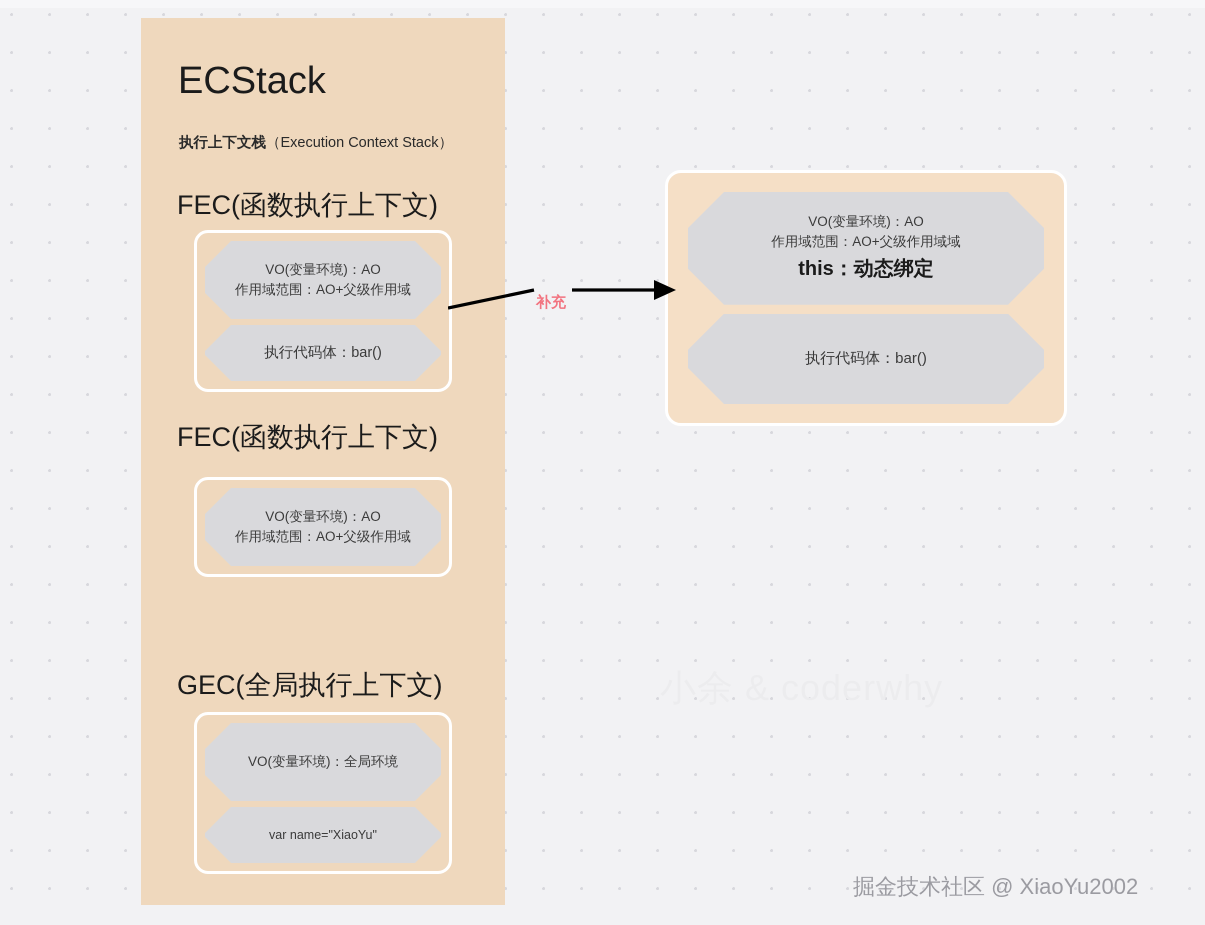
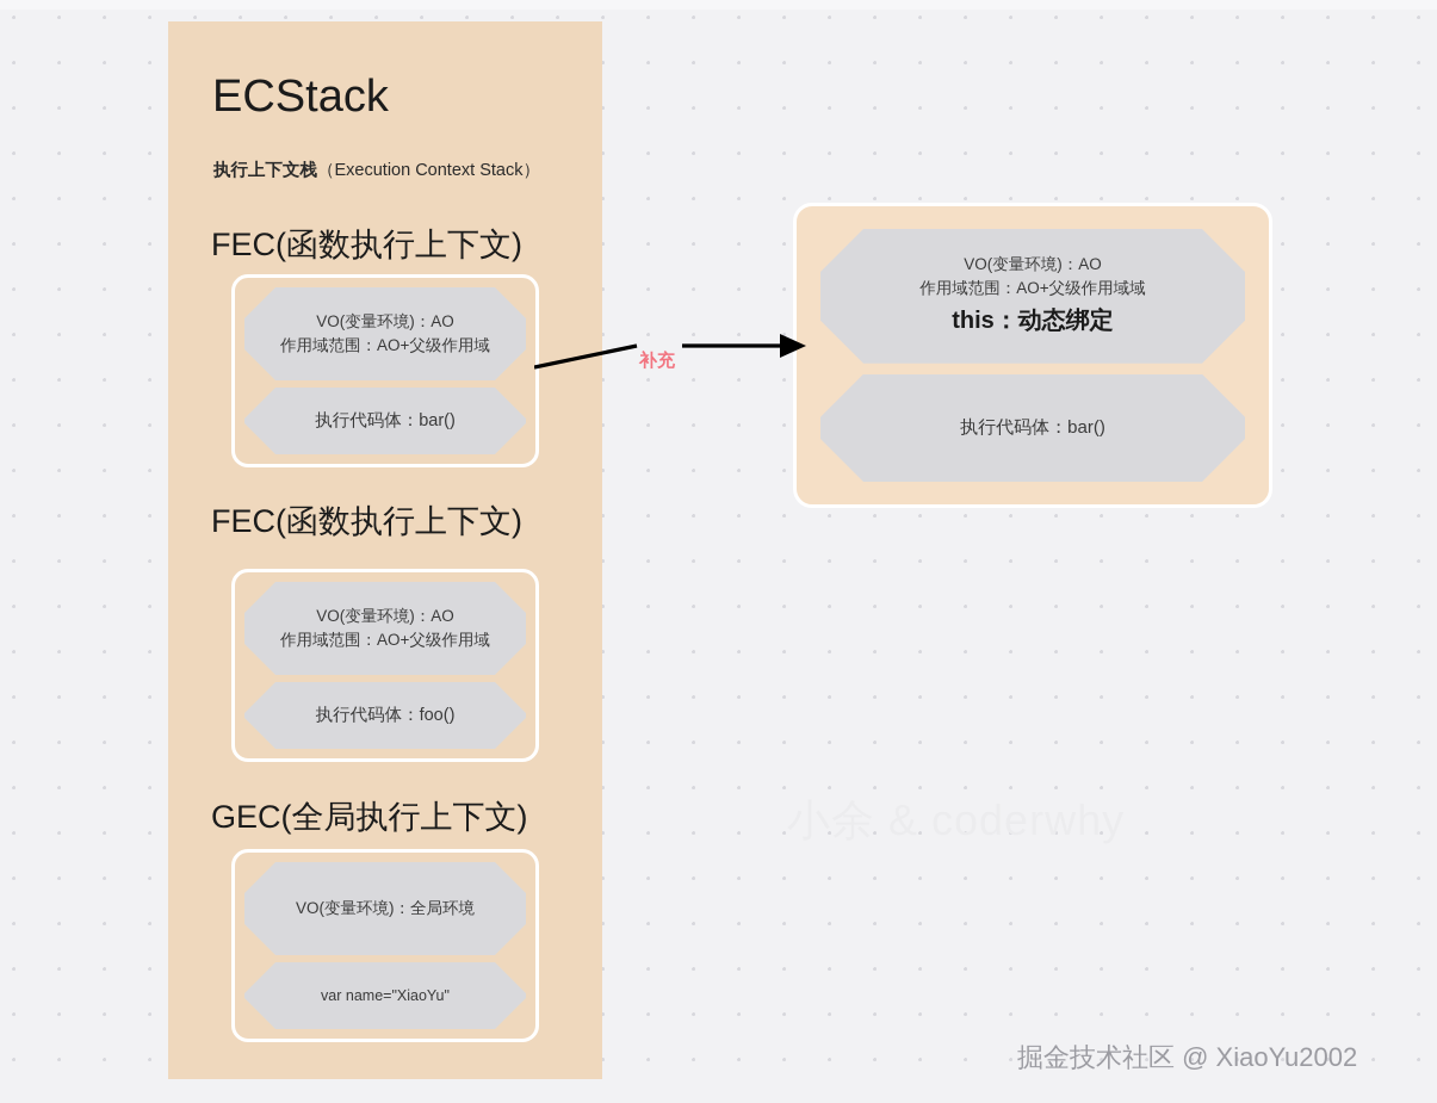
  ECStack
  执行上下文栈（Execution Context Stack）
  FEC(函数执行上下文)
  VO(变量环境)：AO
  作用域范围：AO+父级作用域
  执行代码体：bar()
  FEC(函数执行上下文)
  VO(变量环境)：AO
  作用域范围：AO+父级作用域
+ 执行代码体：foo()
  GEC(全局执行上下文)
  VO(变量环境)：全局环境
  var name="XiaoYu"
  补充
  VO(变量环境)：AO
  作用域范围：AO+父级作用域域
  this：动态绑定
  执行代码体：bar()
  小余 & coderwhy
  掘金技术社区 @ XiaoYu2002
